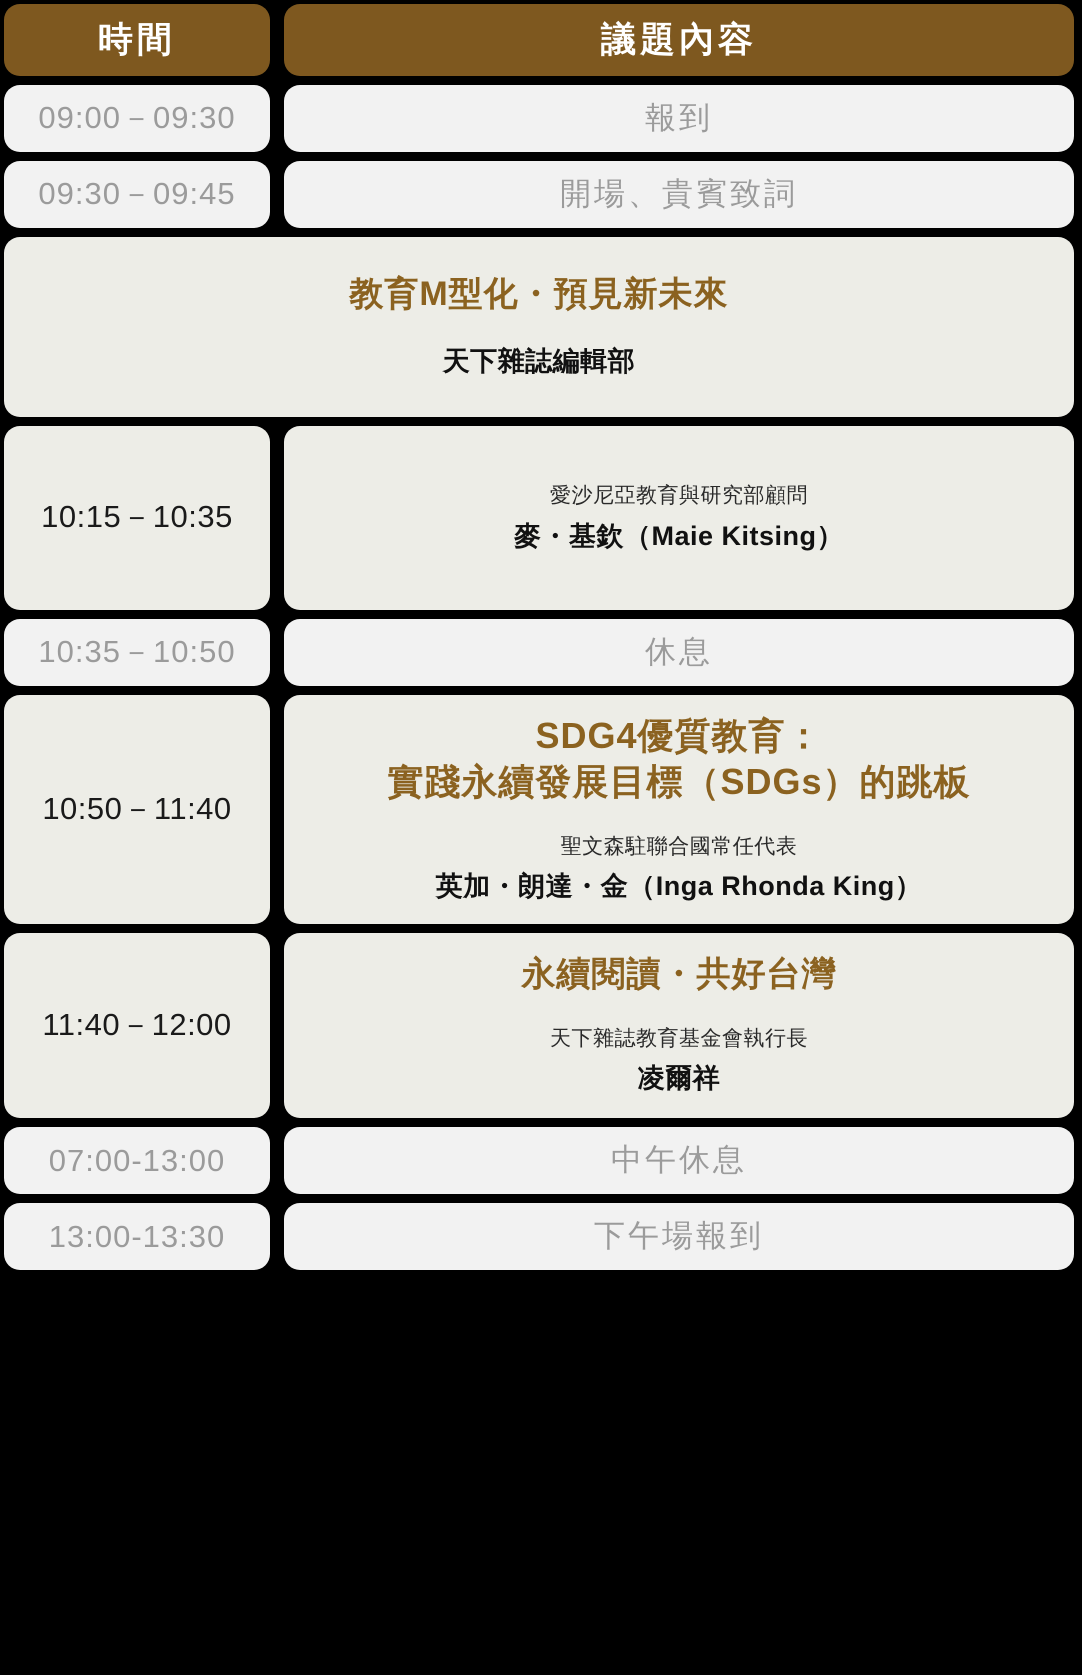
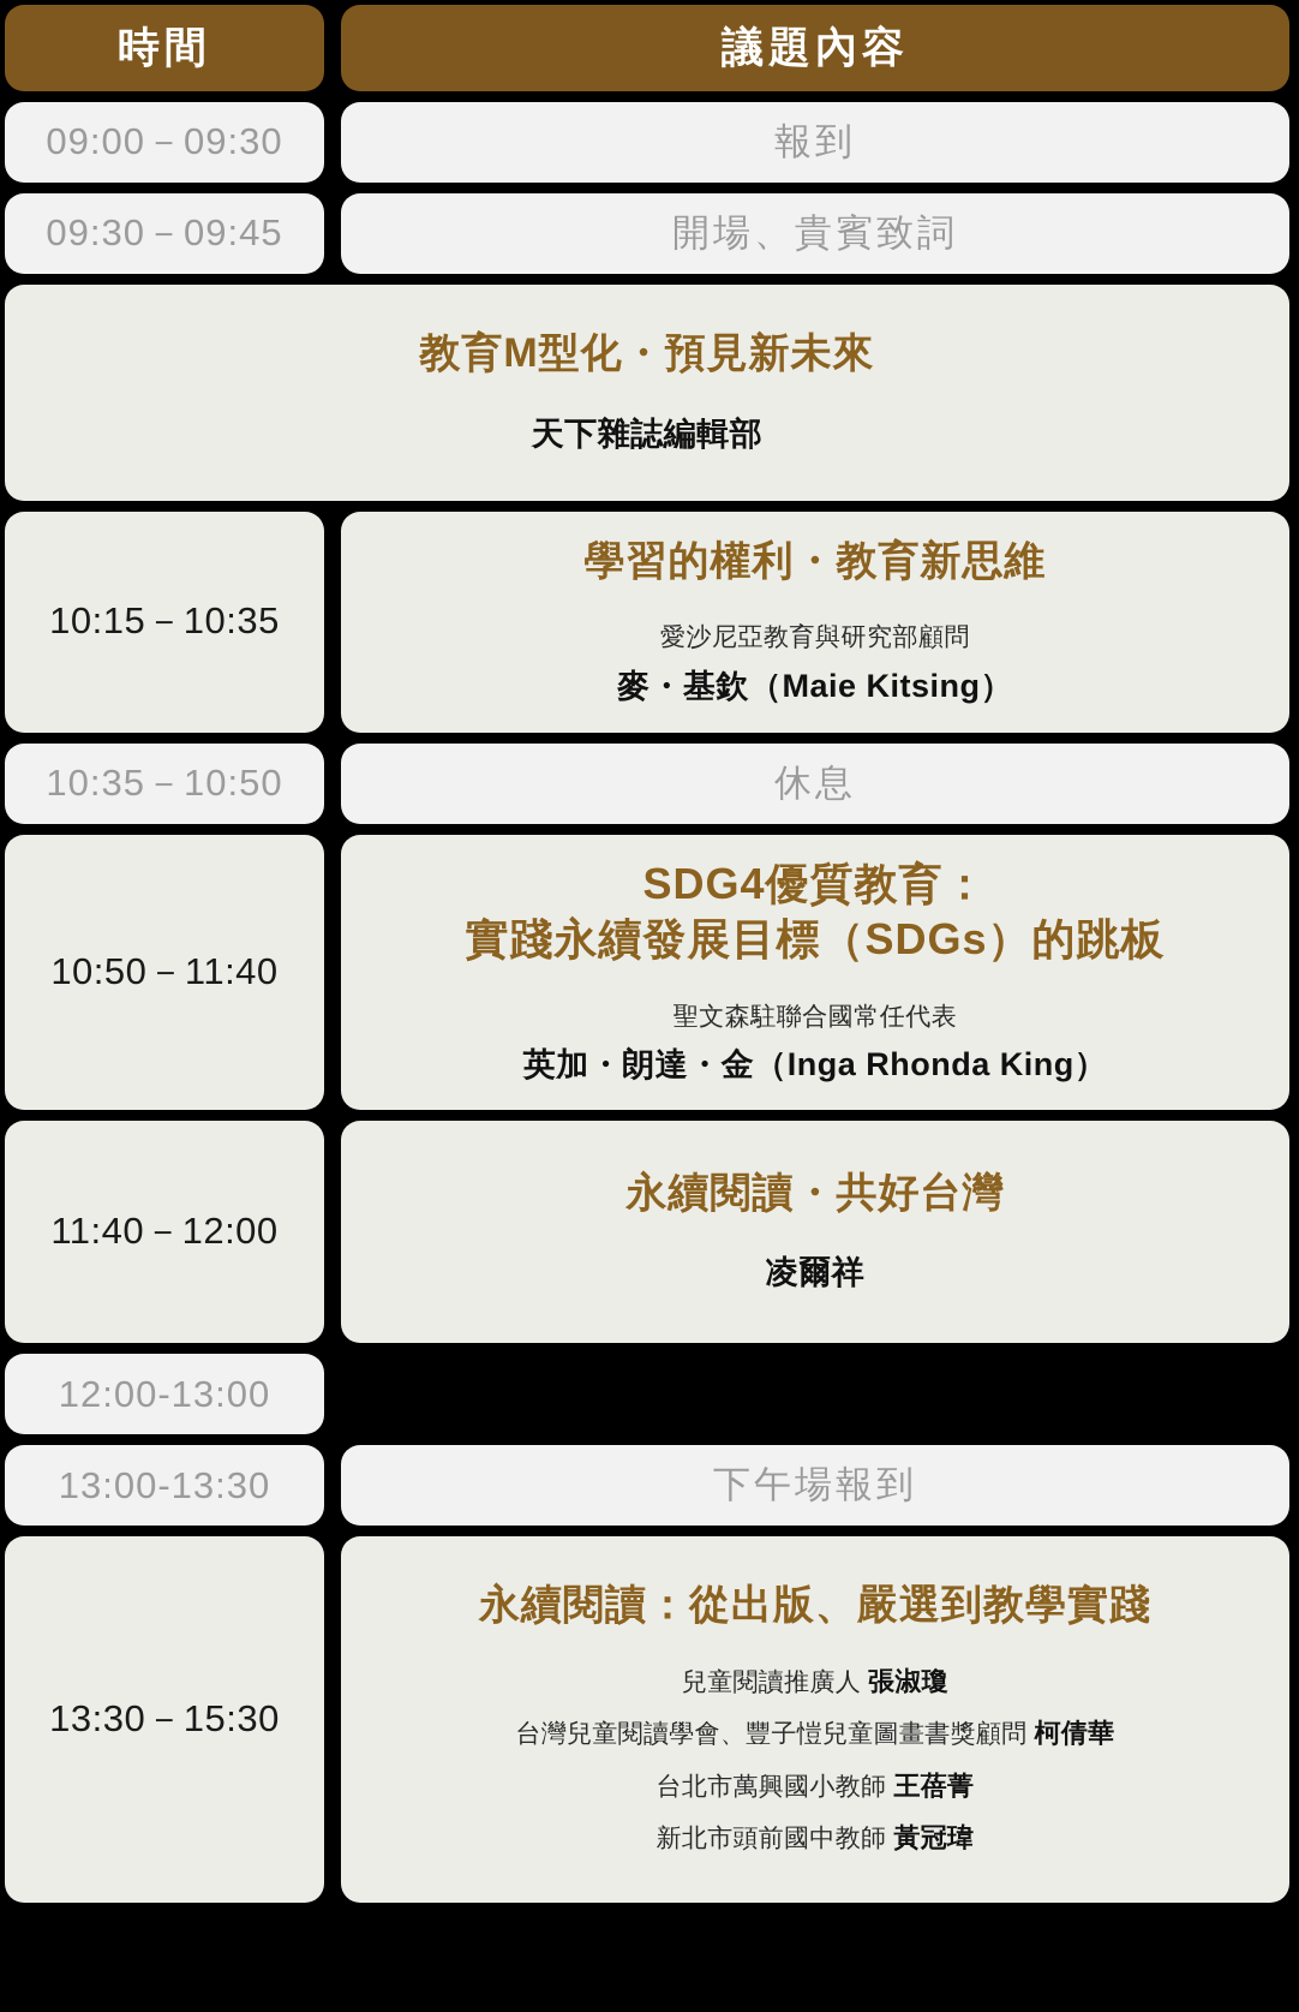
  時間
  議題內容
  09:00－09:30
  報到
  09:30－09:45
  開場、貴賓致詞
  教育M型化・預見新未來
  天下雜誌編輯部
  10:15－10:35
+ 學習的權利・教育新思維
  愛沙尼亞教育與研究部顧問
  麥・基欽（Maie Kitsing）
  10:35－10:50
  休息
  10:50－11:40
  SDG4優質教育：
  實踐永續發展目標（SDGs）的跳板
  聖文森駐聯合國常任代表
  英加・朗達・金（Inga Rhonda King）
  11:40－12:00
  永續閱讀・共好台灣
- 天下雜誌教育基金會執行長
  凌爾祥
- 07:00-13:00
+ 12:00-13:00
- 中午休息
  13:00-13:30
  下午場報到
+ 13:30－15:30
+ 永續閱讀：從出版、嚴選到教學實踐
+ 兒童閱讀推廣人 張淑瓊
+ 台灣兒童閱讀學會、豐子愷兒童圖畫書獎顧問 柯倩華
+ 台北市萬興國小教師 王蓓菁
+ 新北市頭前國中教師 黃冠瑋
